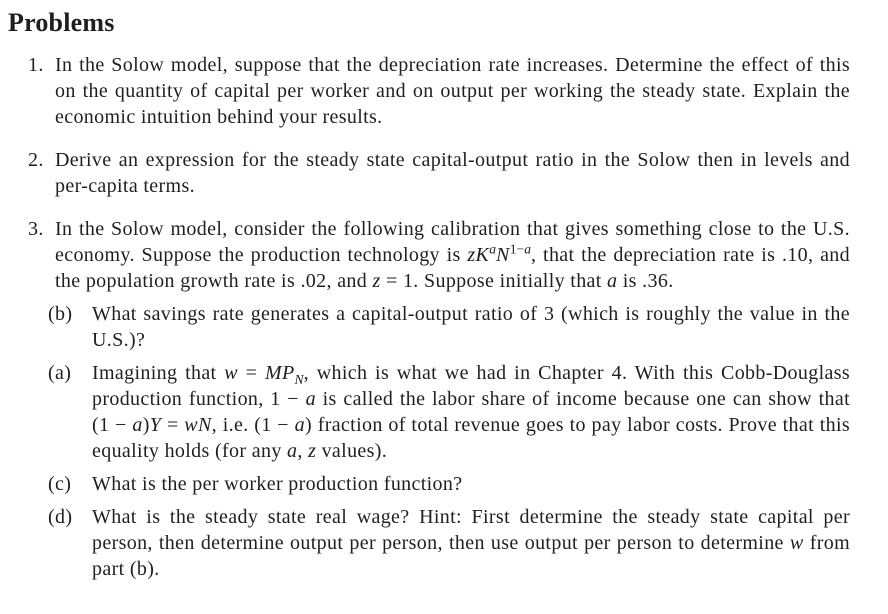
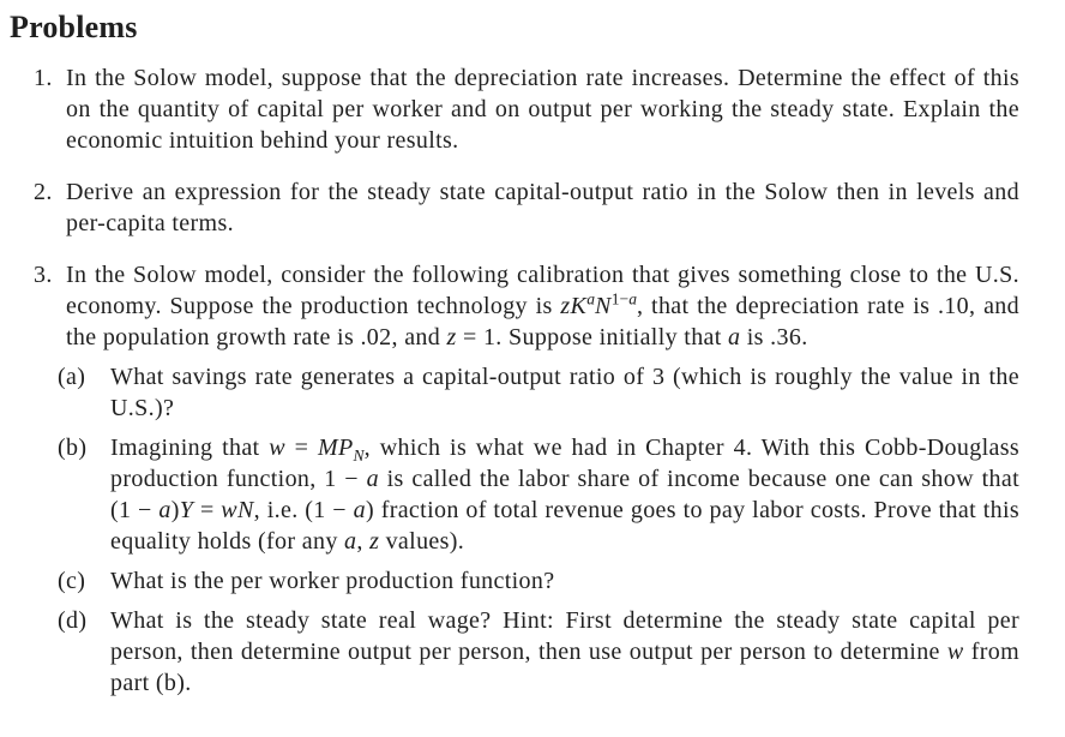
  Problems
  1.
  In the Solow model, suppose that the depreciation rate increases. Determine the effect of this on the quantity of capital per worker and on output per working the steady state. Explain the economic intuition behind your results.
  2.
  Derive an expression for the steady state capital-output ratio in the Solow then in levels and per-capita terms.
  3.
  In the Solow model, consider the following calibration that gives something close to the U.S. economy. Suppose the production technology is zKaN1−a, that the depreciation rate is .10, and the population growth rate is .02, and z = 1. Suppose initially that a is .36.
- (b)
+ (a)
  What savings rate generates a capital-output ratio of 3 (which is roughly the value in the U.S.)?
- (a)
+ (b)
  Imagining that w = MPN, which is what we had in Chapter 4. With this Cobb-Douglass production function, 1 − a is called the labor share of income because one can show that (1 − a)Y = wN, i.e. (1 − a) fraction of total revenue goes to pay labor costs. Prove that this equality holds (for any a, z values).
  (c)
  What is the per worker production function?
  (d)
  What is the steady state real wage? Hint: First determine the steady state capital per person, then determine output per person, then use output per person to determine w from part (b).
